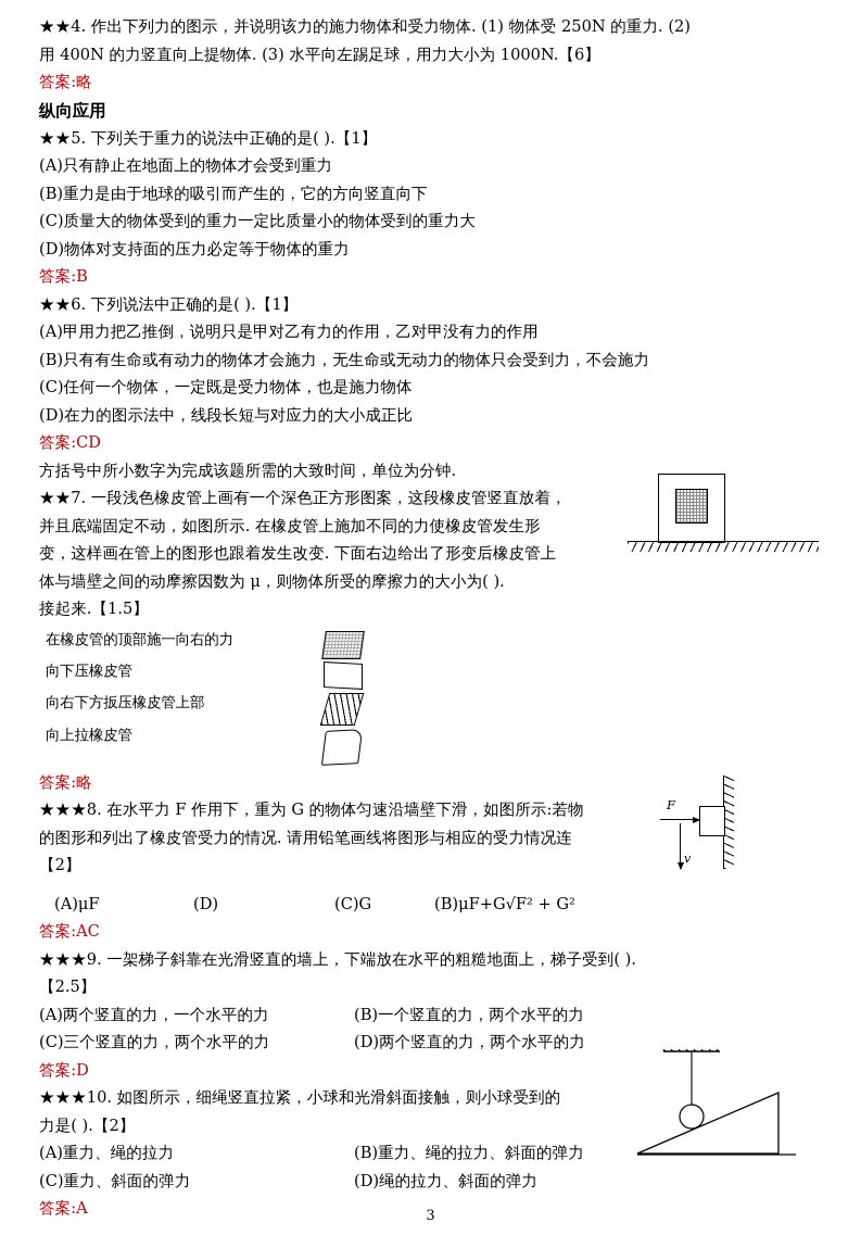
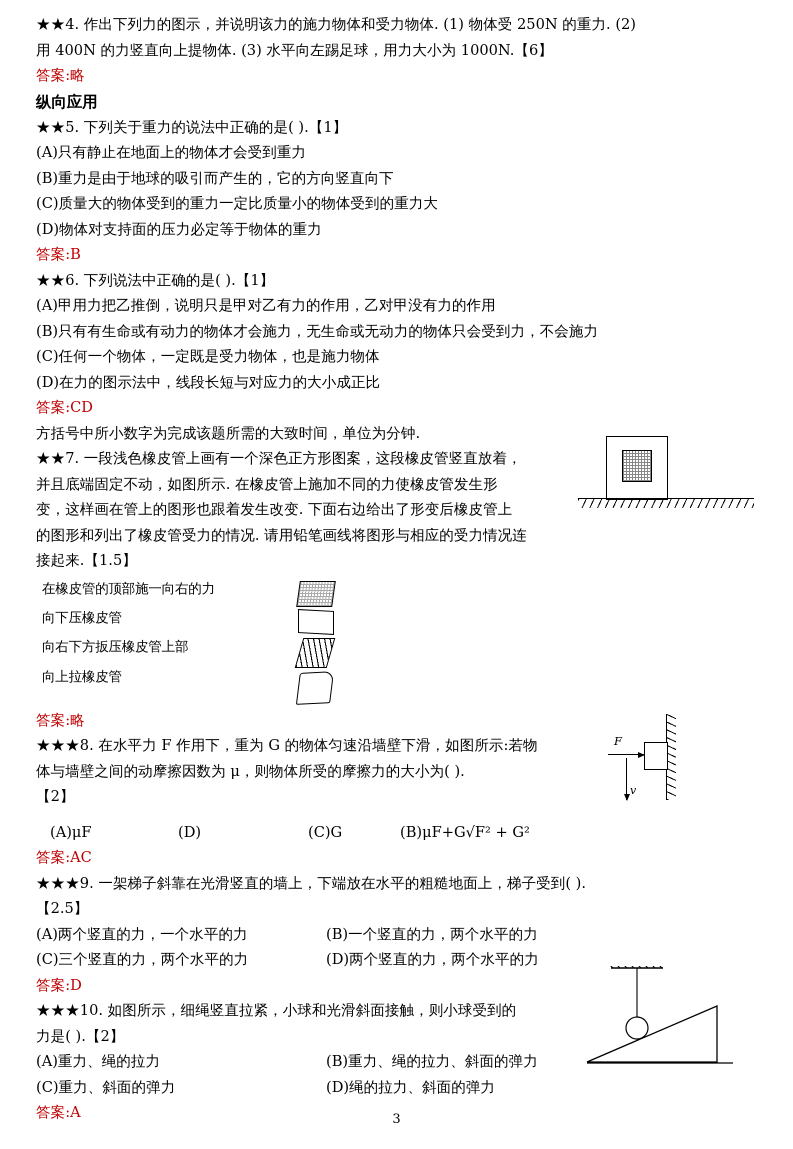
  ★★4. 作出下列力的图示，并说明该力的施力物体和受力物体. (1) 物体受 250N 的重力. (2)
  用 400N 的力竖直向上提物体. (3) 水平向左踢足球，用力大小为 1000N.【6】
  答案:略
  纵向应用
  ★★5. 下列关于重力的说法中正确的是( ).【1】
  (A)只有静止在地面上的物体才会受到重力
  (B)重力是由于地球的吸引而产生的，它的方向竖直向下
  (C)质量大的物体受到的重力一定比质量小的物体受到的重力大
  (D)物体对支持面的压力必定等于物体的重力
  答案:B
  ★★6. 下列说法中正确的是( ).【1】
  (A)甲用力把乙推倒，说明只是甲对乙有力的作用，乙对甲没有力的作用
  (B)只有有生命或有动力的物体才会施力，无生命或无动力的物体只会受到力，不会施力
  (C)任何一个物体，一定既是受力物体，也是施力物体
  (D)在力的图示法中，线段长短与对应力的大小成正比
  答案:CD
  方括号中所小数字为完成该题所需的大致时间，单位为分钟.
  ★★7. 一段浅色橡皮管上画有一个深色正方形图案，这段橡皮管竖直放着，
  并且底端固定不动，如图所示. 在橡皮管上施加不同的力使橡皮管发生形
  变，这样画在管上的图形也跟着发生改变. 下面右边给出了形变后橡皮管上
- 体与墙壁之间的动摩擦因数为 μ，则物体所受的摩擦力的大小为( ).
+ 的图形和列出了橡皮管受力的情况. 请用铅笔画线将图形与相应的受力情况连
  接起来.【1.5】
  在橡皮管的顶部施一向右的力
  向下压橡皮管
  向右下方扳压橡皮管上部
  向上拉橡皮管
  答案:略
  ★★★8. 在水平力 F 作用下，重为 G 的物体匀速沿墙壁下滑，如图所示:若物
- 的图形和列出了橡皮管受力的情况. 请用铅笔画线将图形与相应的受力情况连
+ 体与墙壁之间的动摩擦因数为 μ，则物体所受的摩擦力的大小为( ).
  【2】
  (A)μF
  (D)
  (C)G
  (B)μF+G√F² + G²
  答案:AC
  ★★★9. 一架梯子斜靠在光滑竖直的墙上，下端放在水平的粗糙地面上，梯子受到( ).
  【2.5】
  (A)两个竖直的力，一个水平的力
  (B)一个竖直的力，两个水平的力
  (C)三个竖直的力，两个水平的力
  (D)两个竖直的力，两个水平的力
  答案:D
  ★★★10. 如图所示，细绳竖直拉紧，小球和光滑斜面接触，则小球受到的
  力是( ).【2】
  (A)重力、绳的拉力
  (B)重力、绳的拉力、斜面的弹力
  (C)重力、斜面的弹力
  (D)绳的拉力、斜面的弹力
  答案:A
  F
  v
  3
